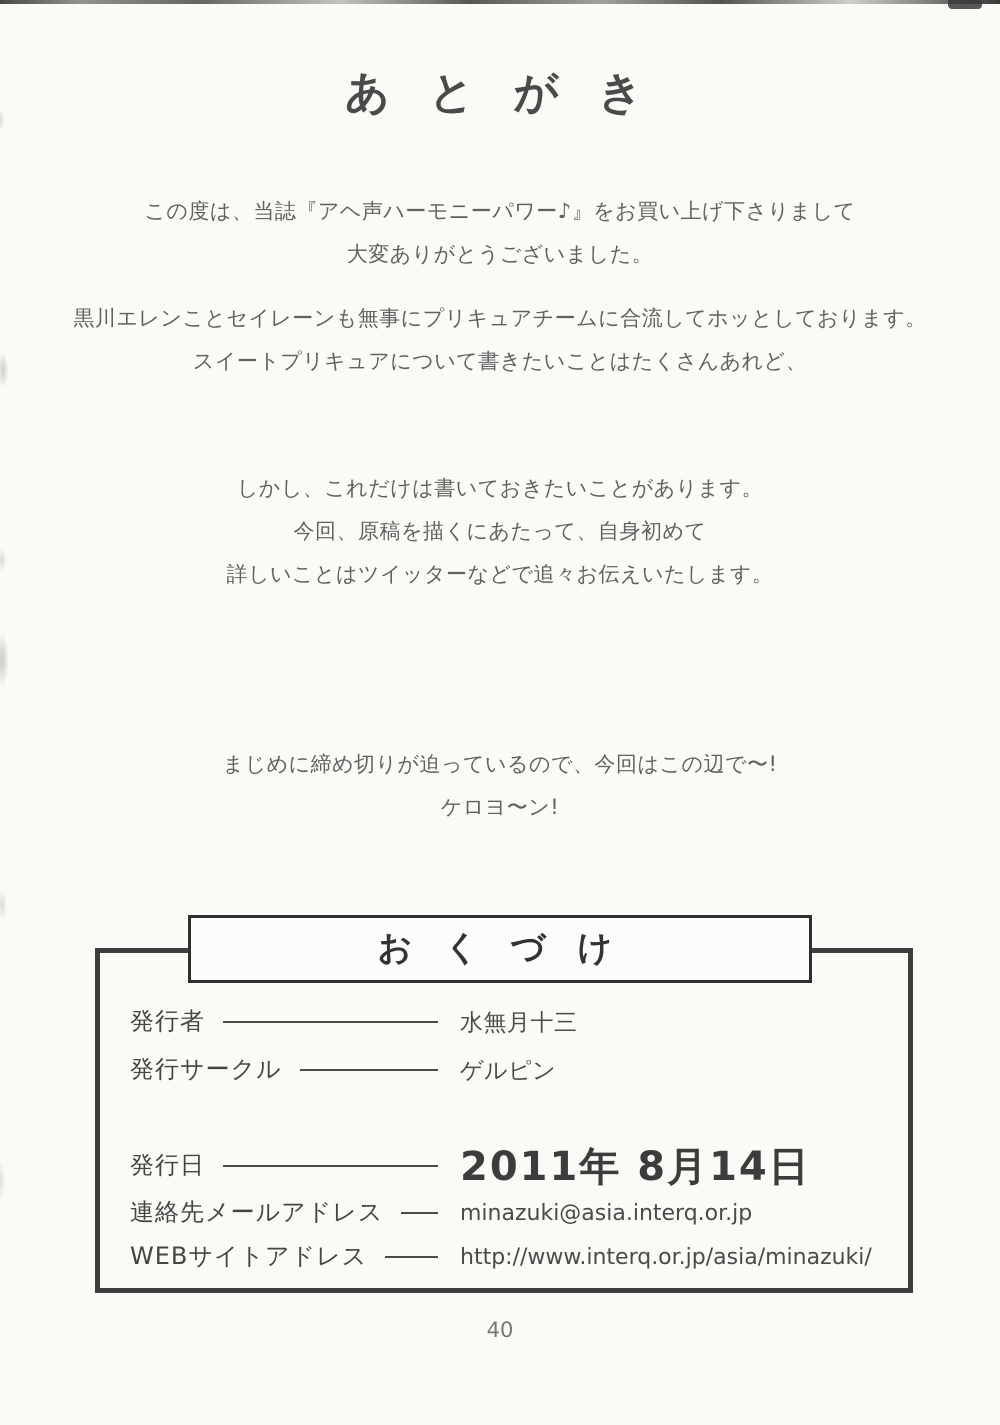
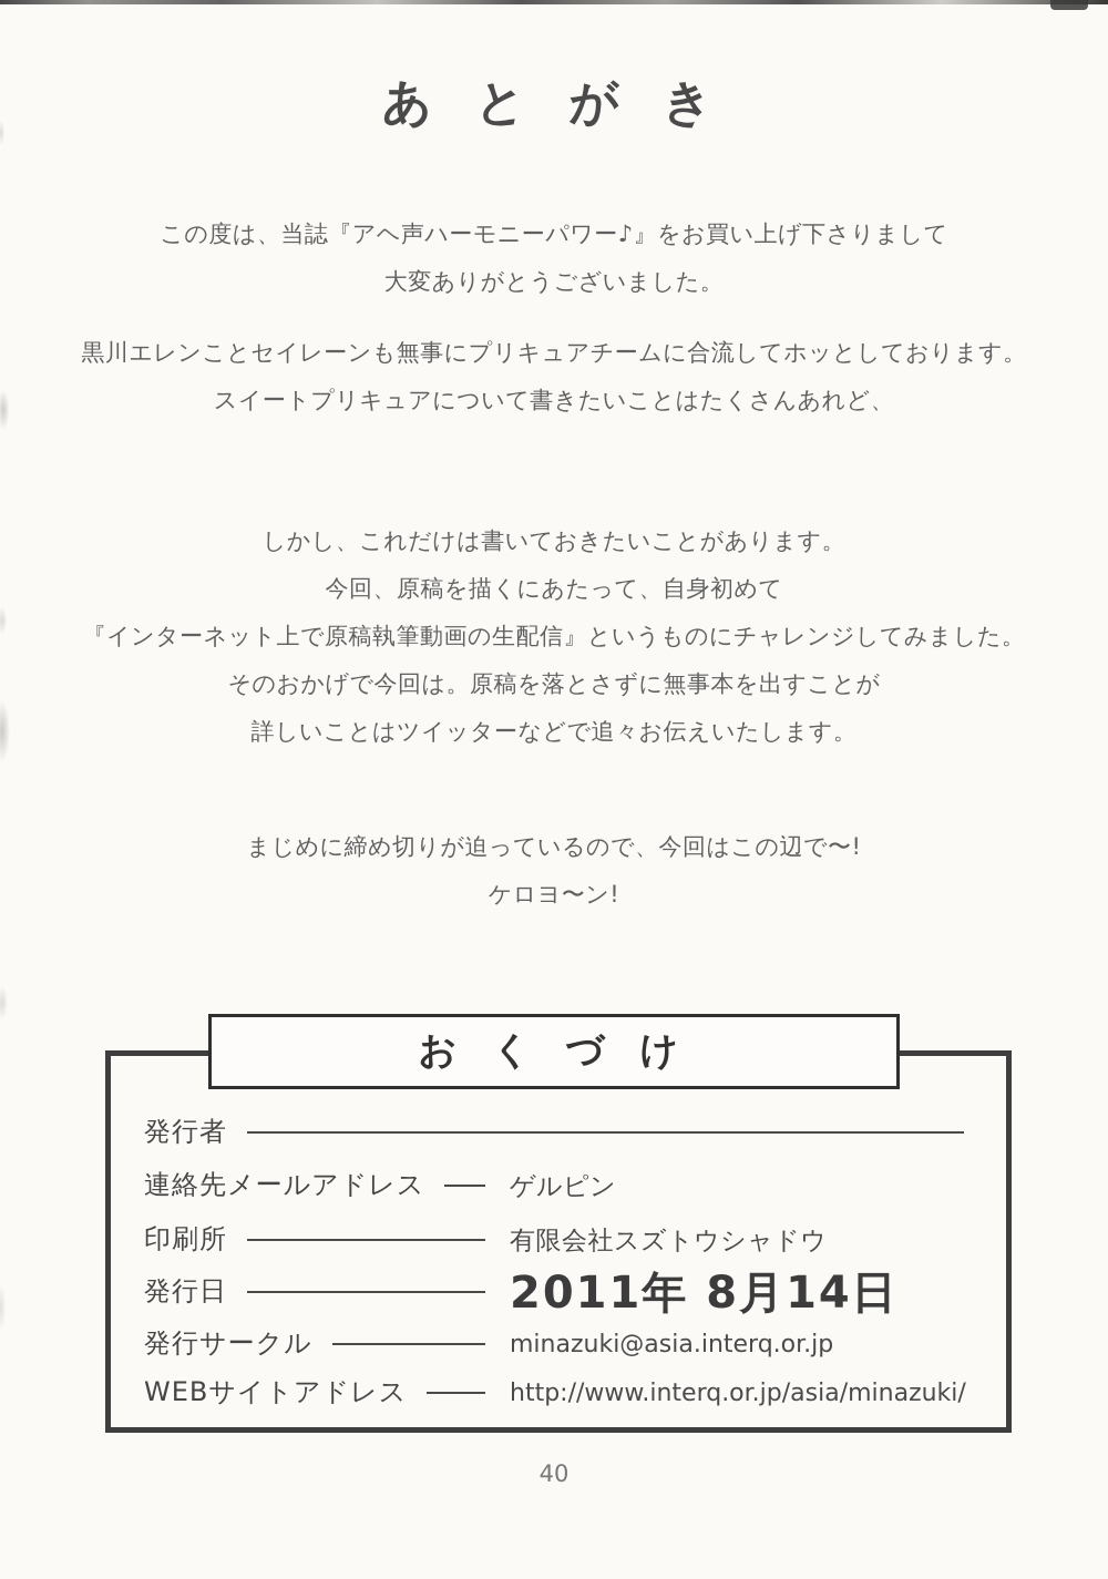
  あ と が き
  この度は、当誌『アヘ声ハーモニーパワー♪』をお買い上げ下さりまして
  大変ありがとうございました。
  黒川エレンことセイレーンも無事にプリキュアチームに合流してホッとしております。
  スイートプリキュアについて書きたいことはたくさんあれど、
  しかし、これだけは書いておきたいことがあります。
  今回、原稿を描くにあたって、自身初めて
+ 『インターネット上で原稿執筆動画の生配信』というものにチャレンジしてみました。
+ そのおかげで今回は。原稿を落とさずに無事本を出すことが
  詳しいことはツイッターなどで追々お伝えいたします。
  まじめに締め切りが迫っているので、今回はこの辺で〜!
  ケロヨ〜ン!
  お く づ け
  発行者
- 水無月十三
- 発行サークル
+ 連絡先メールアドレス
  ゲルピン
+ 印刷所
+ 有限会社スズトウシャドウ
  発行日
  2011年 8月14日
- 連絡先メールアドレス
+ 発行サークル
  minazuki@asia.interq.or.jp
  WEBサイトアドレス
  http://www.interq.or.jp/asia/minazuki/
  40
